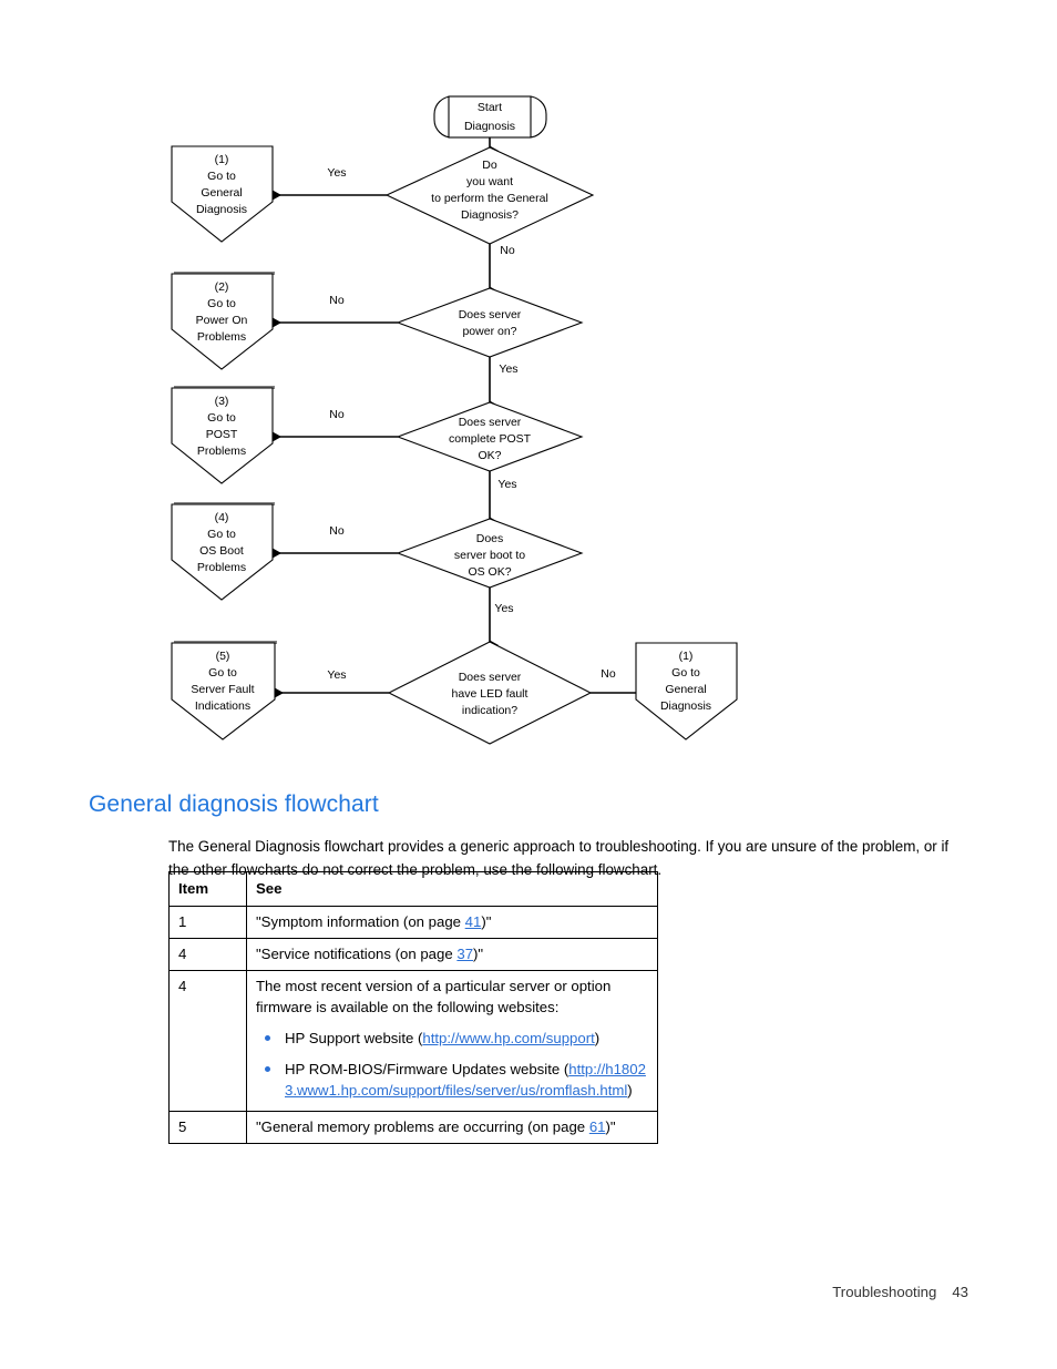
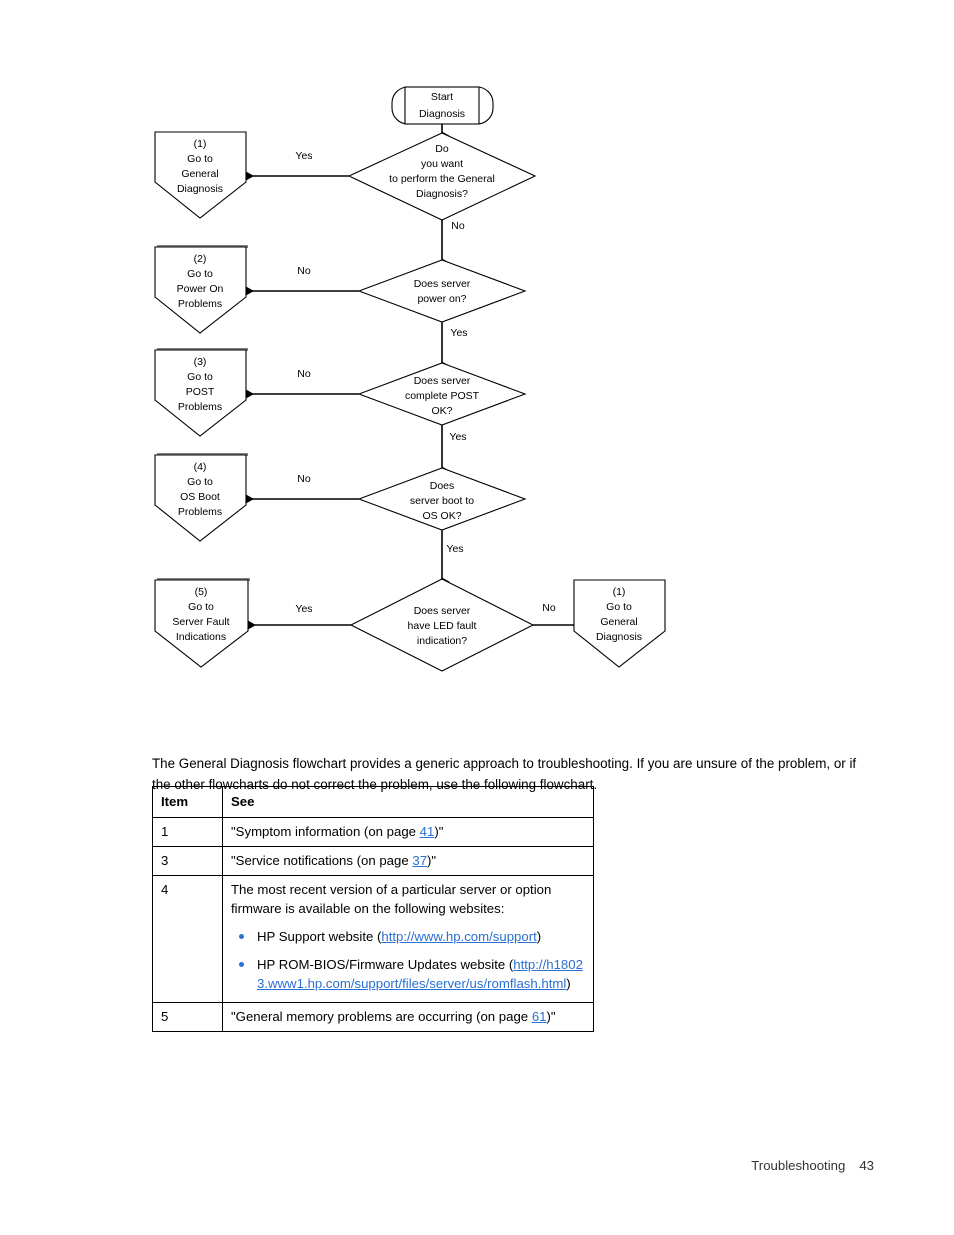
  Start
  Diagnosis
  Do
  you want
  to perform the General
  Diagnosis?
  Yes
  No
  Does server
  power on?
  No
  Yes
  Does server
  complete POST
  OK?
  No
  Yes
  Does
  server boot to
  OS OK?
  No
  Yes
  Does server
  have LED fault
  indication?
  Yes
  No
  (1)
  Go to
  General
  Diagnosis
  (2)
  Go to
  Power On
  Problems
  (3)
  Go to
  POST
  Problems
  (4)
  Go to
  OS Boot
  Problems
  (5)
  Go to
  Server Fault
  Indications
  (1)
  Go to
  General
  Diagnosis
- General diagnosis flowchart
  The General Diagnosis flowchart provides a generic approach to troubleshooting. If you are unsure of the problem, or if the other flowcharts do not correct the problem, use the following flowchart.
  Item	See
  1	"Symptom information (on page 41)"
- 4	"Service notifications (on page 37)"
+ 3	"Service notifications (on page 37)"
  4	The most recent version of a particular server or option firmware is available on the following websites: HP Support website (http://www.hp.com/support) HP ROM-BIOS/Firmware Updates website (http://h18023.www1.hp.com/support/files/server/us/romflash.html)
  5	"General memory problems are occurring (on page 61)"
  Troubleshooting 43
